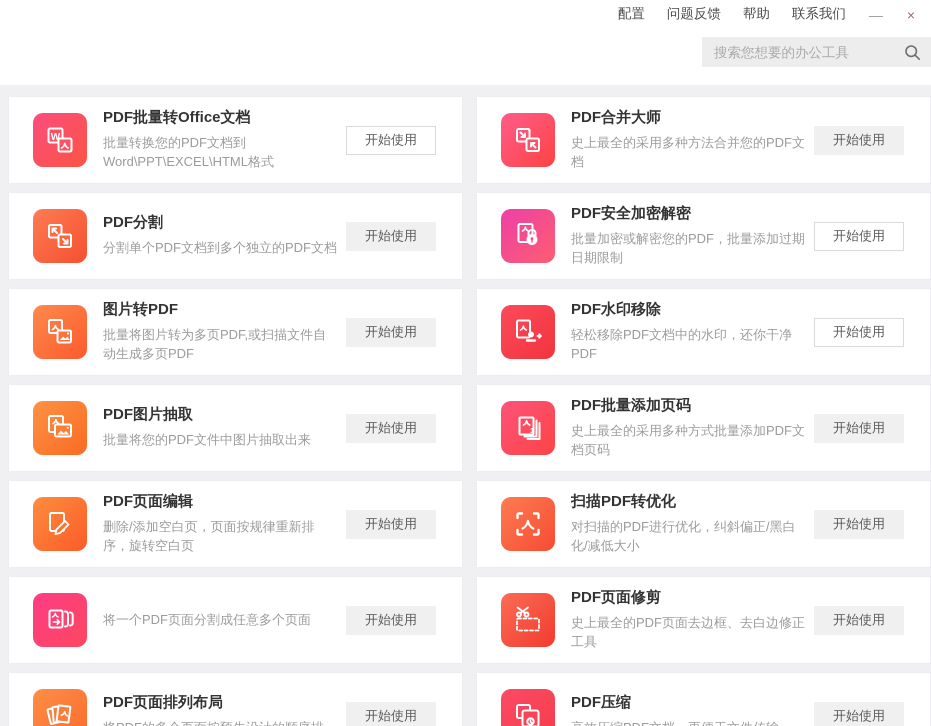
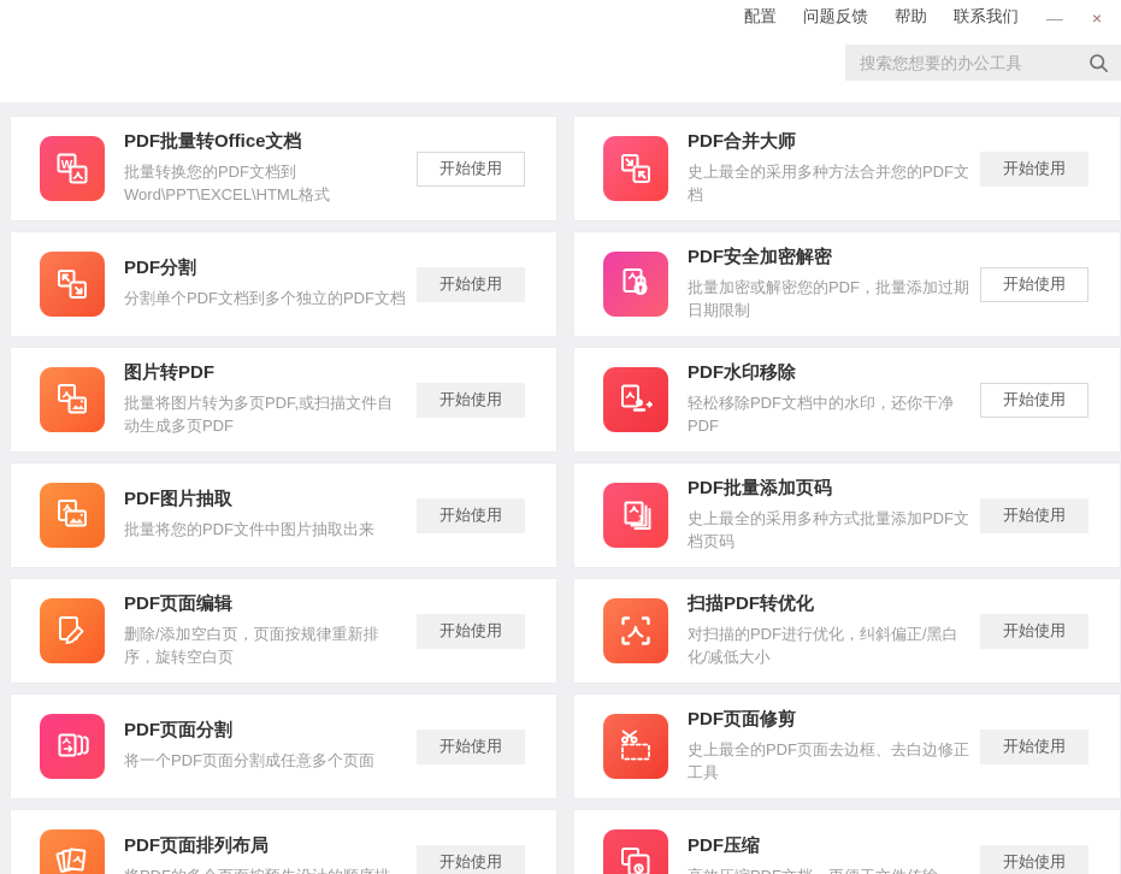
  配置
  问题反馈
  帮助
  联系我们
  —
  ×
  搜索您想要的办公工具
  W
  PDF批量转Office文档
  批量转换您的PDF文档到
  Word\PPT\EXCEL\HTML格式
  开始使用
  PDF合并大师
  史上最全的采用多种方法合并您的PDF文档
  开始使用
  PDF分割
  分割单个PDF文档到多个独立的PDF文档
  开始使用
  PDF安全加密解密
  批量加密或解密您的PDF，批量添加过期日期限制
  开始使用
  图片转PDF
  批量将图片转为多页PDF,或扫描文件自动生成多页PDF
  开始使用
  PDF水印移除
  轻松移除PDF文档中的水印，还你干净PDF
  开始使用
  PDF图片抽取
  批量将您的PDF文件中图片抽取出来
  开始使用
  1
  PDF批量添加页码
  史上最全的采用多种方式批量添加PDF文档页码
  开始使用
  PDF页面编辑
  删除/添加空白页，页面按规律重新排序，旋转空白页
  开始使用
  扫描PDF转优化
  对扫描的PDF进行优化，纠斜偏正/黑白化/减低大小
  开始使用
+ PDF页面分割
  将一个PDF页面分割成任意多个页面
  开始使用
  PDF页面修剪
  史上最全的PDF页面去边框、去白边修正工具
  开始使用
  PDF页面排列布局
  开始使用
  PDF压缩
  开始使用
